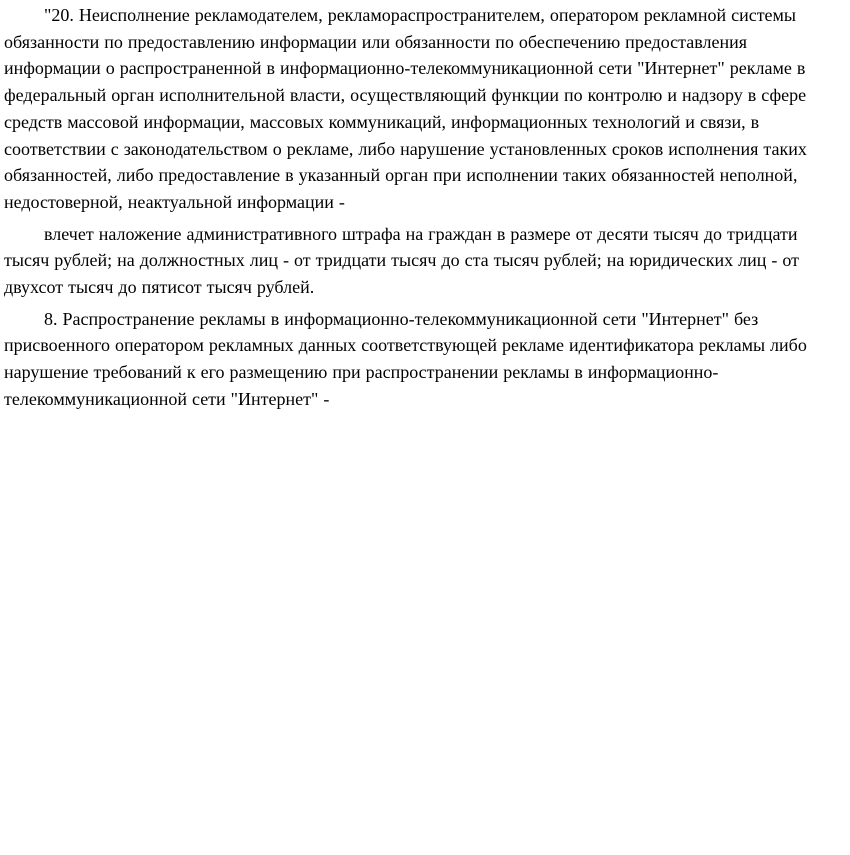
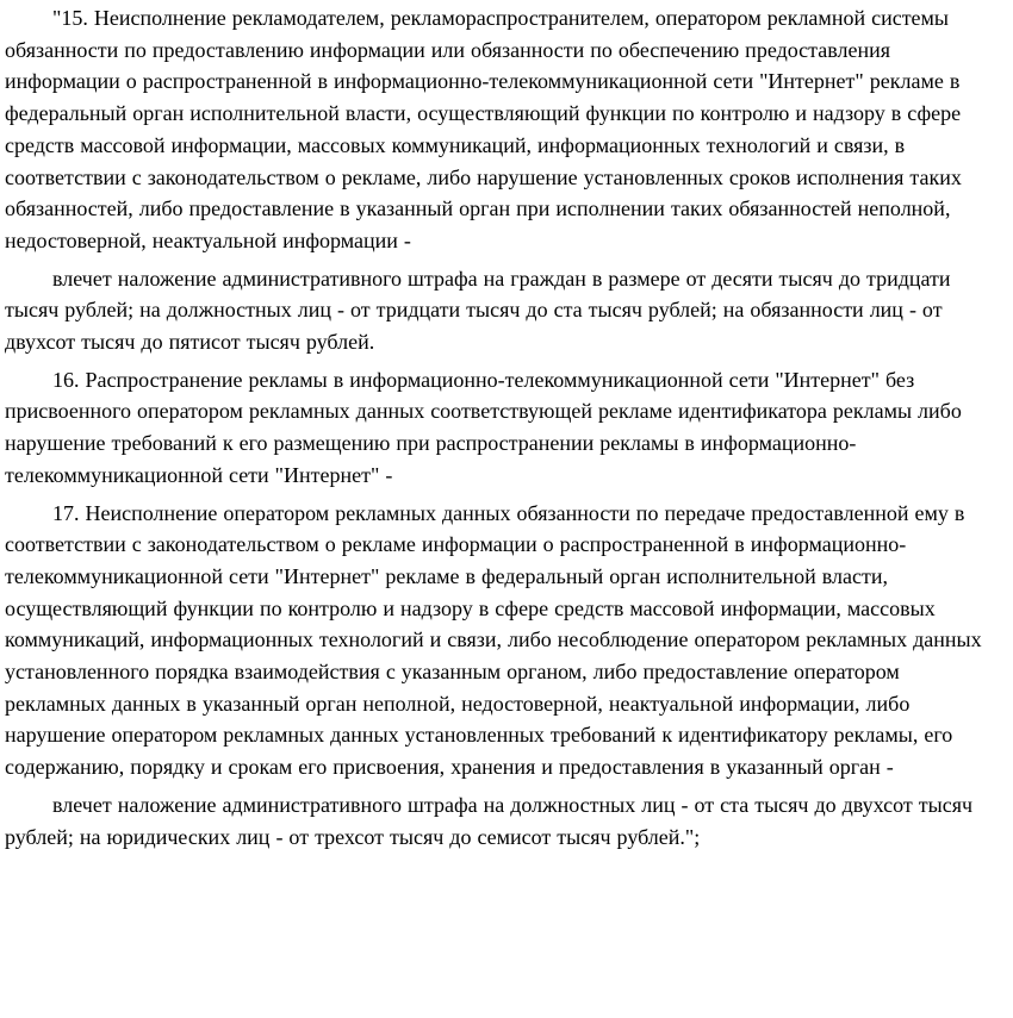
- "20. Неисполнение рекламодателем, рекламораспространителем, оператором рекламной системы обязанности по предоставлению информации или обязанности по обеспечению предоставления информации о распространенной в информационно-телекоммуникационной сети "Интернет" рекламе в федеральный орган исполнительной власти, осуществляющий функции по контролю и надзору в сфере средств массовой информации, массовых коммуникаций, информационных технологий и связи, в соответствии с законодательством о рекламе, либо нарушение установленных сроков исполнения таких обязанностей, либо предоставление в указанный орган при исполнении таких обязанностей неполной, недостоверной, неактуальной информации -
+ "15. Неисполнение рекламодателем, рекламораспространителем, оператором рекламной системы обязанности по предоставлению информации или обязанности по обеспечению предоставления информации о распространенной в информационно-телекоммуникационной сети "Интернет" рекламе в федеральный орган исполнительной власти, осуществляющий функции по контролю и надзору в сфере средств массовой информации, массовых коммуникаций, информационных технологий и связи, в соответствии с законодательством о рекламе, либо нарушение установленных сроков исполнения таких обязанностей, либо предоставление в указанный орган при исполнении таких обязанностей неполной, недостоверной, неактуальной информации -
- влечет наложение административного штрафа на граждан в размере от десяти тысяч до тридцати тысяч рублей; на должностных лиц - от тридцати тысяч до ста тысяч рублей; на юридических лиц - от двухсот тысяч до пятисот тысяч рублей.
+ влечет наложение административного штрафа на граждан в размере от десяти тысяч до тридцати тысяч рублей; на должностных лиц - от тридцати тысяч до ста тысяч рублей; на обязанности лиц - от двухсот тысяч до пятисот тысяч рублей.
- 8. Распространение рекламы в информационно-телекоммуникационной сети "Интернет" без присвоенного оператором рекламных данных соответствующей рекламе идентификатора рекламы либо нарушение требований к его размещению при распространении рекламы в информационно-телекоммуникационной сети "Интернет" -
+ 16. Распространение рекламы в информационно-телекоммуникационной сети "Интернет" без присвоенного оператором рекламных данных соответствующей рекламе идентификатора рекламы либо нарушение требований к его размещению при распространении рекламы в информационно-телекоммуникационной сети "Интернет" -
+ 17. Неисполнение оператором рекламных данных обязанности по передаче предоставленной ему в соответствии с законодательством о рекламе информации о распространенной в информационно-телекоммуникационной сети "Интернет" рекламе в федеральный орган исполнительной власти, осуществляющий функции по контролю и надзору в сфере средств массовой информации, массовых коммуникаций, информационных технологий и связи, либо несоблюдение оператором рекламных данных установленного порядка взаимодействия с указанным органом, либо предоставление оператором рекламных данных в указанный орган неполной, недостоверной, неактуальной информации, либо нарушение оператором рекламных данных установленных требований к идентификатору рекламы, его содержанию, порядку и срокам его присвоения, хранения и предоставления в указанный орган -
+ влечет наложение административного штрафа на должностных лиц - от ста тысяч до двухсот тысяч рублей; на юридических лиц - от трехсот тысяч до семисот тысяч рублей.";
